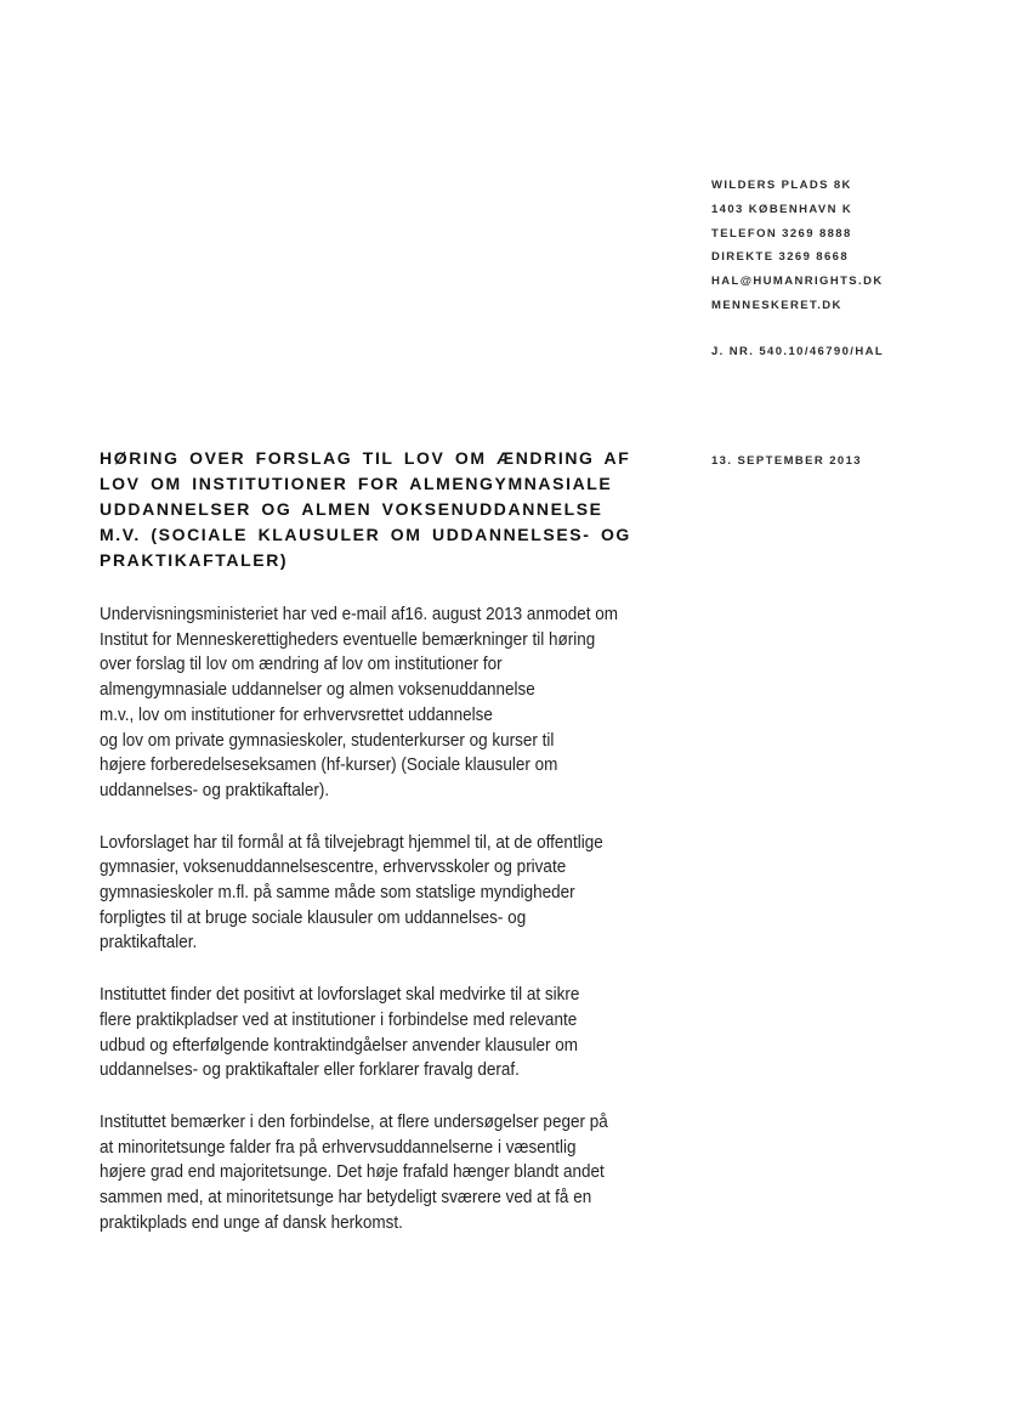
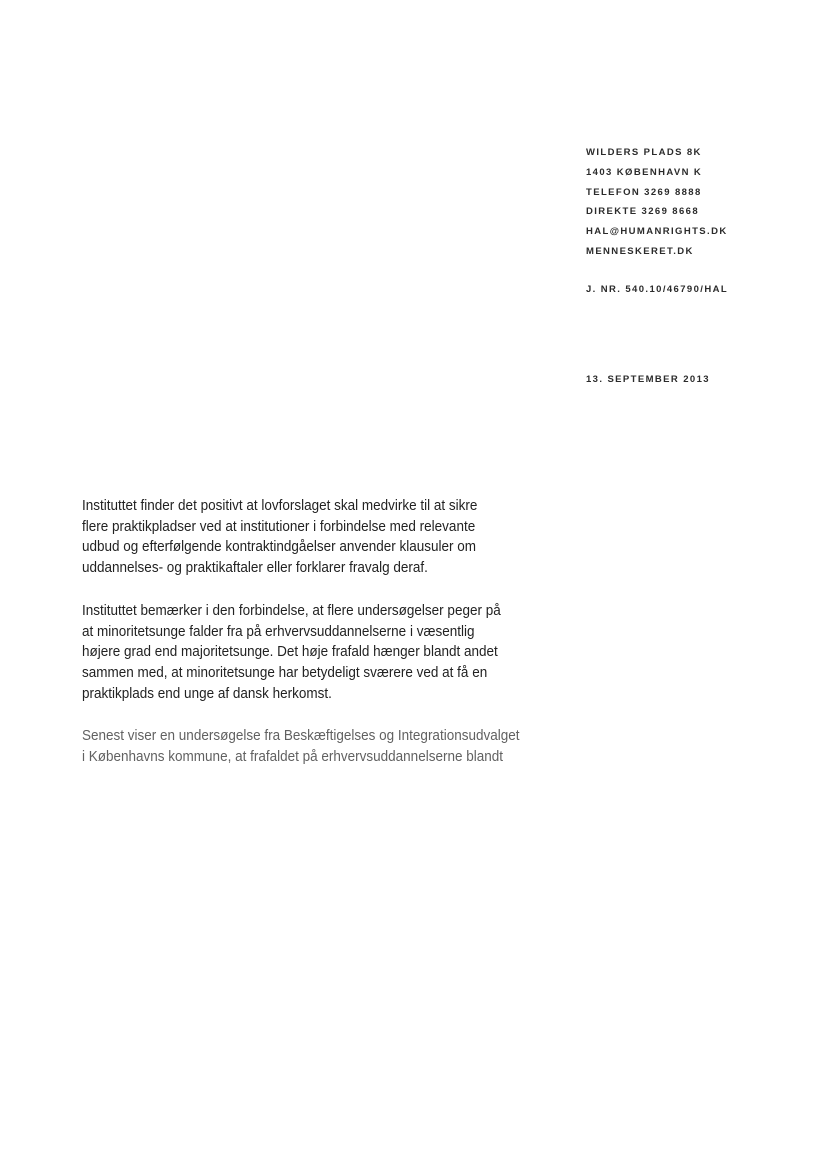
  WILDERS PLADS 8K
  1403 KØBENHAVN K
  TELEFON 3269 8888
  DIREKTE 3269 8668
  HAL@HUMANRIGHTS.DK
  MENNESKERET.DK
  J. NR. 540.10/46790/HAL
  13. SEPTEMBER 2013
- HØRING OVER FORSLAG TIL LOV OM ÆNDRING AF
- LOV OM INSTITUTIONER FOR ALMENGYMNASIALE
- UDDANNELSER OG ALMEN VOKSENUDDANNELSE
- M.V. (SOCIALE KLAUSULER OM UDDANNELSES- OG
- PRAKTIKAFTALER)
- Undervisningsministeriet har ved e-mail af16. august 2013 anmodet om
- Institut for Menneskerettigheders eventuelle bemærkninger til høring
- over forslag til lov om ændring af lov om institutioner for
- almengymnasiale uddannelser og almen voksenuddannelse
- m.v., lov om institutioner for erhvervsrettet uddannelse
- og lov om private gymnasieskoler, studenterkurser og kurser til
- højere forberedelseseksamen (hf-kurser) (Sociale klausuler om
- uddannelses- og praktikaftaler).
- Lovforslaget har til formål at få tilvejebragt hjemmel til, at de offentlige
- gymnasier, voksenuddannelsescentre, erhvervsskoler og private
- gymnasieskoler m.fl. på samme måde som statslige myndigheder
- forpligtes til at bruge sociale klausuler om uddannelses- og
- praktikaftaler.
  Instituttet finder det positivt at lovforslaget skal medvirke til at sikre
  flere praktikpladser ved at institutioner i forbindelse med relevante
  udbud og efterfølgende kontraktindgåelser anvender klausuler om
  uddannelses- og praktikaftaler eller forklarer fravalg deraf.
  Instituttet bemærker i den forbindelse, at flere undersøgelser peger på
  at minoritetsunge falder fra på erhvervsuddannelserne i væsentlig
  højere grad end majoritetsunge. Det høje frafald hænger blandt andet
  sammen med, at minoritetsunge har betydeligt sværere ved at få en
  praktikplads end unge af dansk herkomst.
+ Senest viser en undersøgelse fra Beskæftigelses og Integrationsudvalget
+ i Københavns kommune, at frafaldet på erhvervsuddannelserne blandt
